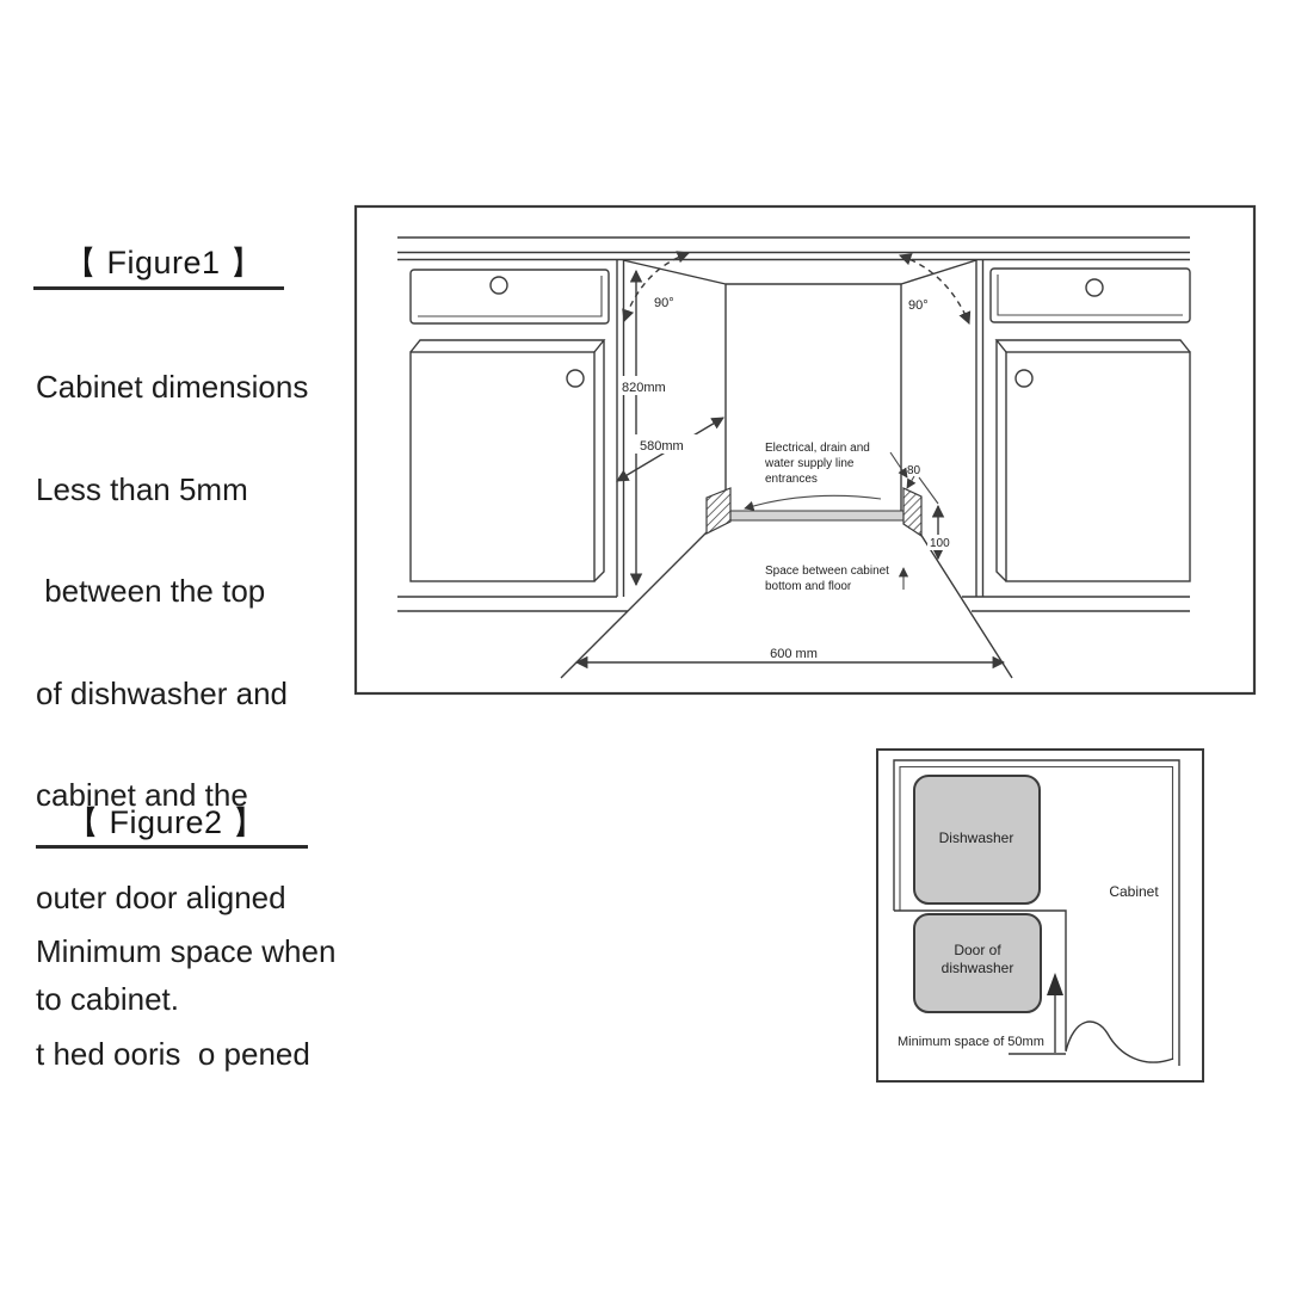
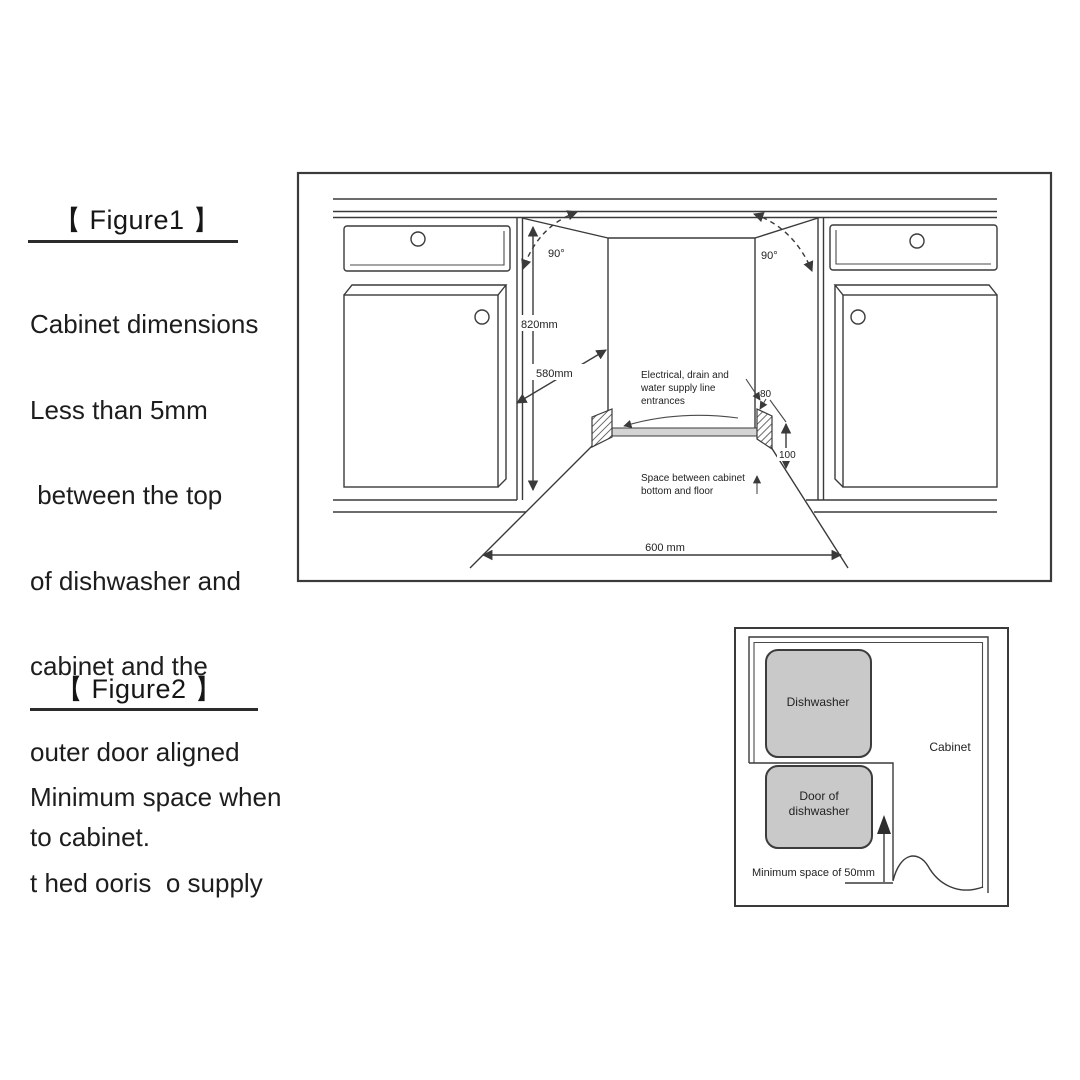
  【 Figure1 】
  Cabinet dimensions
  Less than 5mm
  between the top
  of dishwasher and
  cabinet and the
  outer door aligned
  to cabinet.
  600 mm
  820mm
  580mm
  90°
  90°
  Electrical, drain and
  water supply line
  entrances
  80
  100
  Space between cabinet
  bottom and floor
  【 Figure2 】
  Minimum space when
- t hed ooris o pened
+ t hed ooris o supply
  Dishwasher
  Door of
  dishwasher
  Cabinet
  Minimum space of 50mm
